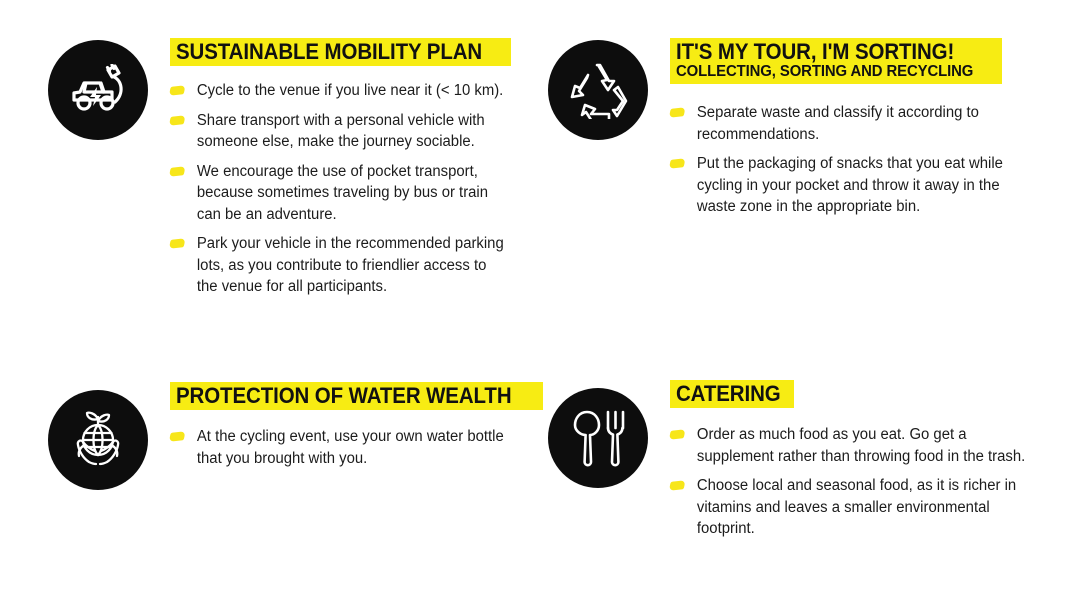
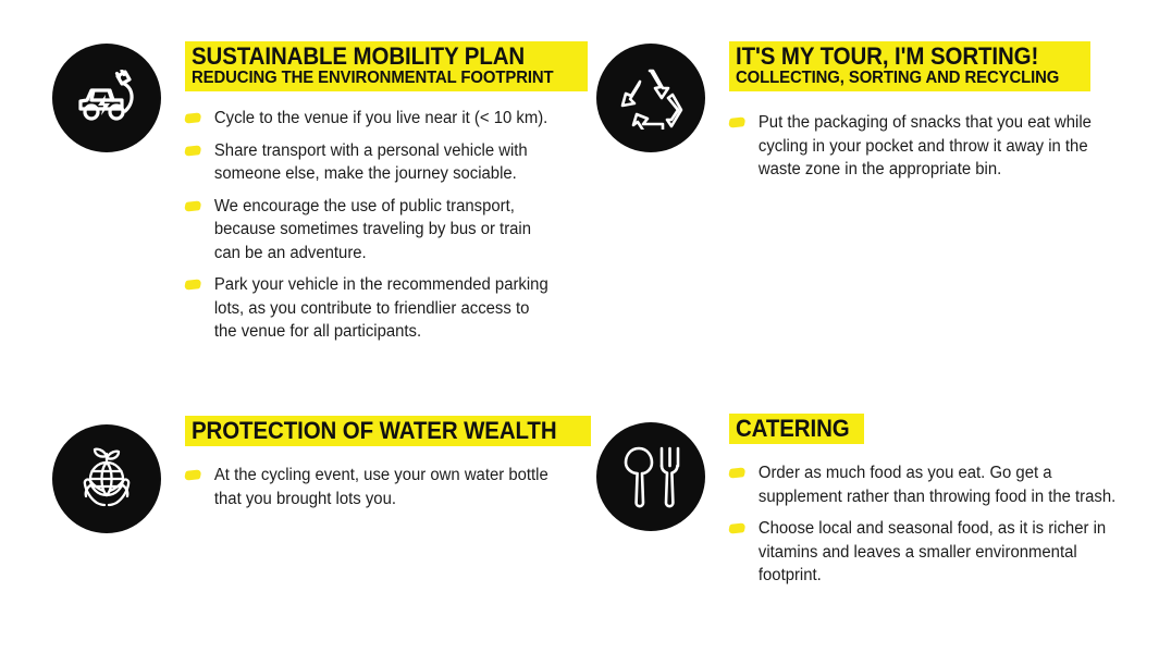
  SUSTAINABLE MOBILITY PLAN
+ REDUCING THE ENVIRONMENTAL FOOTPRINT
  Cycle to the venue if you live near it (< 10 km).
  Share transport with a personal vehicle with someone else, make the journey sociable.
- We encourage the use of pocket transport, because sometimes traveling by bus or train can be an adventure.
+ We encourage the use of public transport, because sometimes traveling by bus or train can be an adventure.
  Park your vehicle in the recommended parking lots, as you contribute to friendlier access to the venue for all participants.
  IT'S MY TOUR, I'M SORTING!
  COLLECTING, SORTING AND RECYCLING
- Separate waste and classify it according to recommendations.
  Put the packaging of snacks that you eat while cycling in your pocket and throw it away in the waste zone in the appropriate bin.
  PROTECTION OF WATER WEALTH
- At the cycling event, use your own water bottle that you brought with you.
+ At the cycling event, use your own water bottle that you brought lots you.
  CATERING
  Order as much food as you eat. Go get a supplement rather than throwing food in the trash.
  Choose local and seasonal food, as it is richer in vitamins and leaves a smaller environmental footprint.
